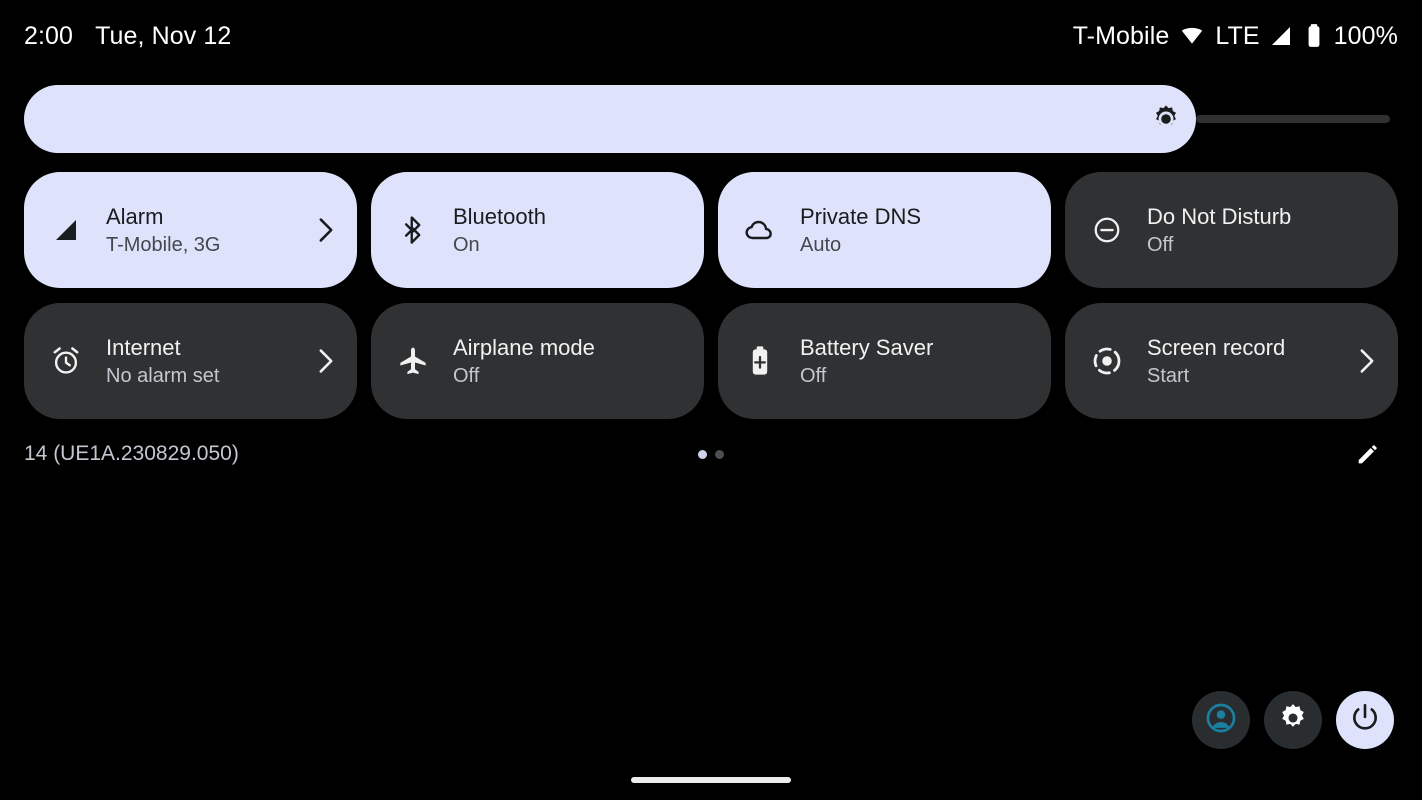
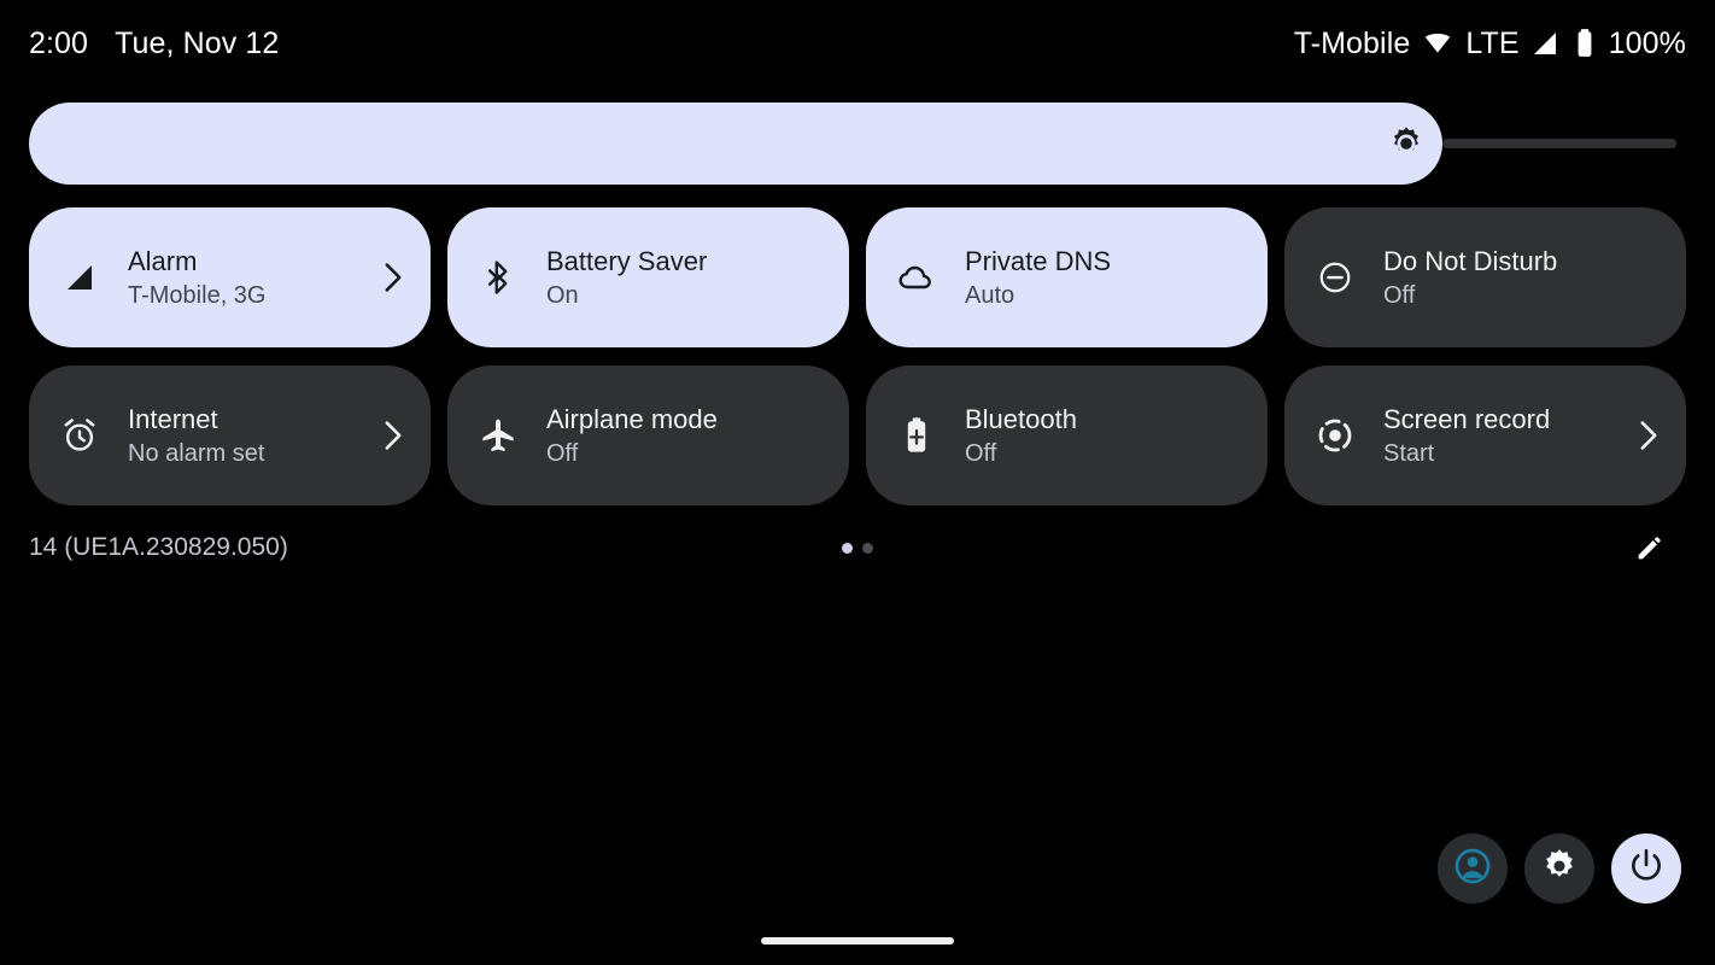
  2:00
  Tue, Nov 12
  T-Mobile
  LTE
  100%
  Alarm
  T-Mobile, 3G
- Bluetooth
+ Battery Saver
  On
  Private DNS
  Auto
  Do Not Disturb
  Off
  Internet
  No alarm set
  Airplane mode
  Off
- Battery Saver
+ Bluetooth
  Off
  Screen record
  Start
  14 (UE1A.230829.050)
